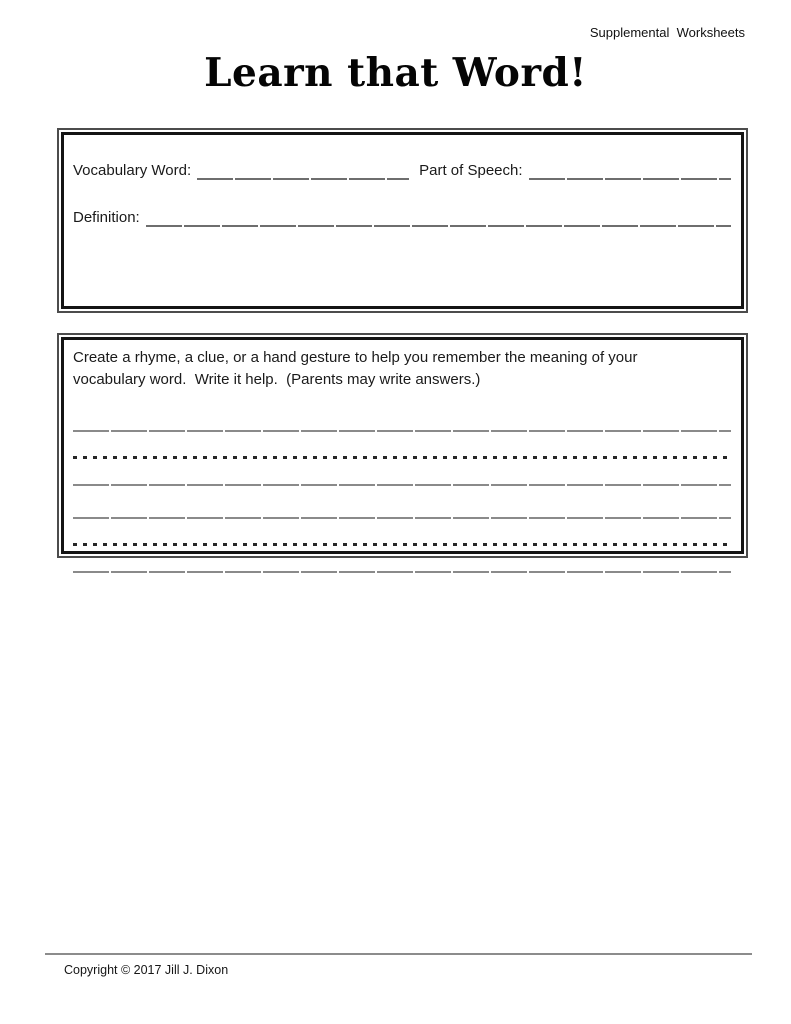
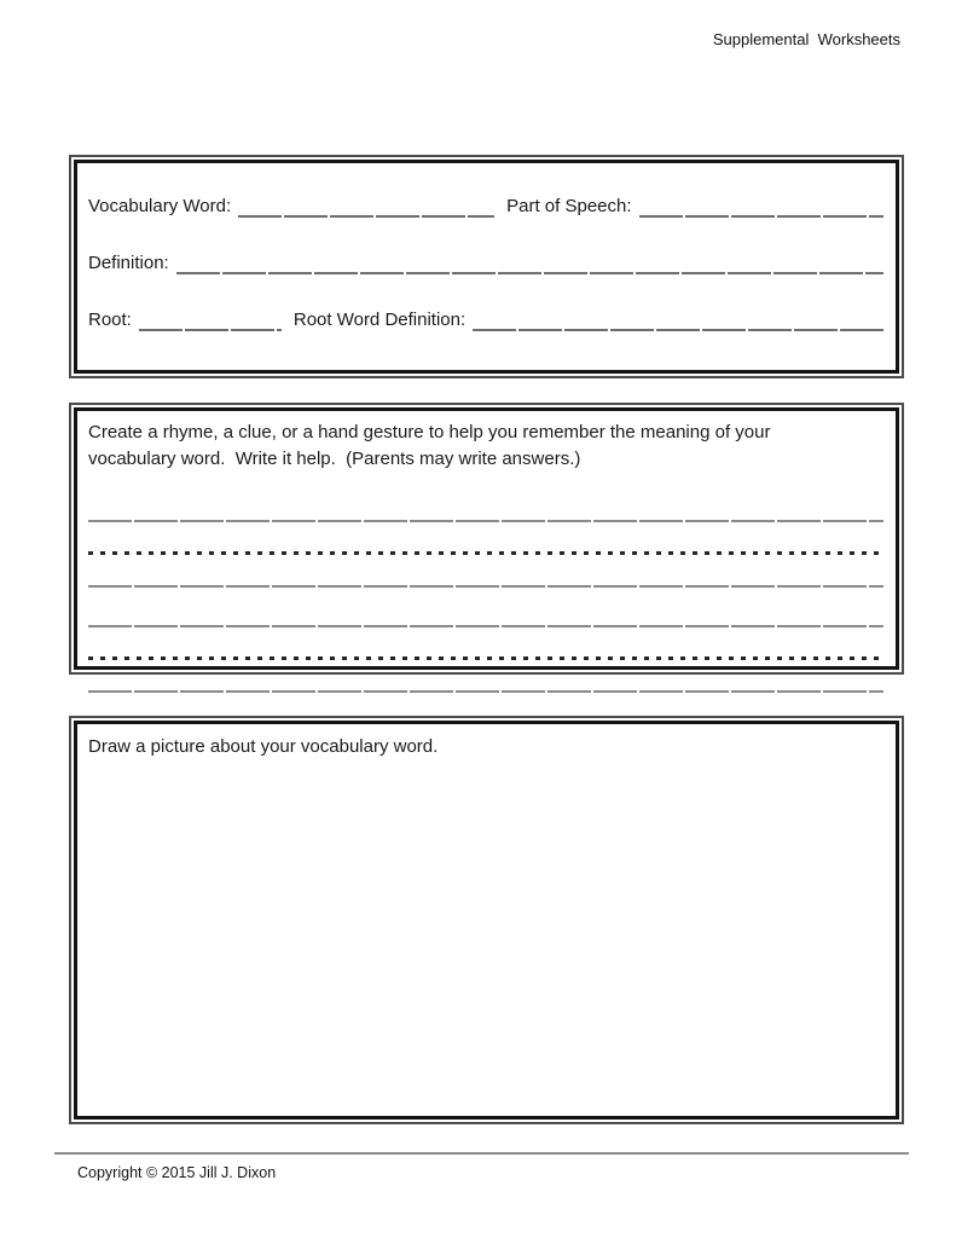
  Supplemental Worksheets
- Learn that Word!
  Vocabulary Word:
  Part of Speech:
  Definition:
+ Root:
+ Root Word Definition:
  Create a rhyme, a clue, or a hand gesture to help you remember the meaning of your vocabulary word. Write it help. (Parents may write answers.)
+ Draw a picture about your vocabulary word.
- Copyright © 2017 Jill J. Dixon
+ Copyright © 2015 Jill J. Dixon
